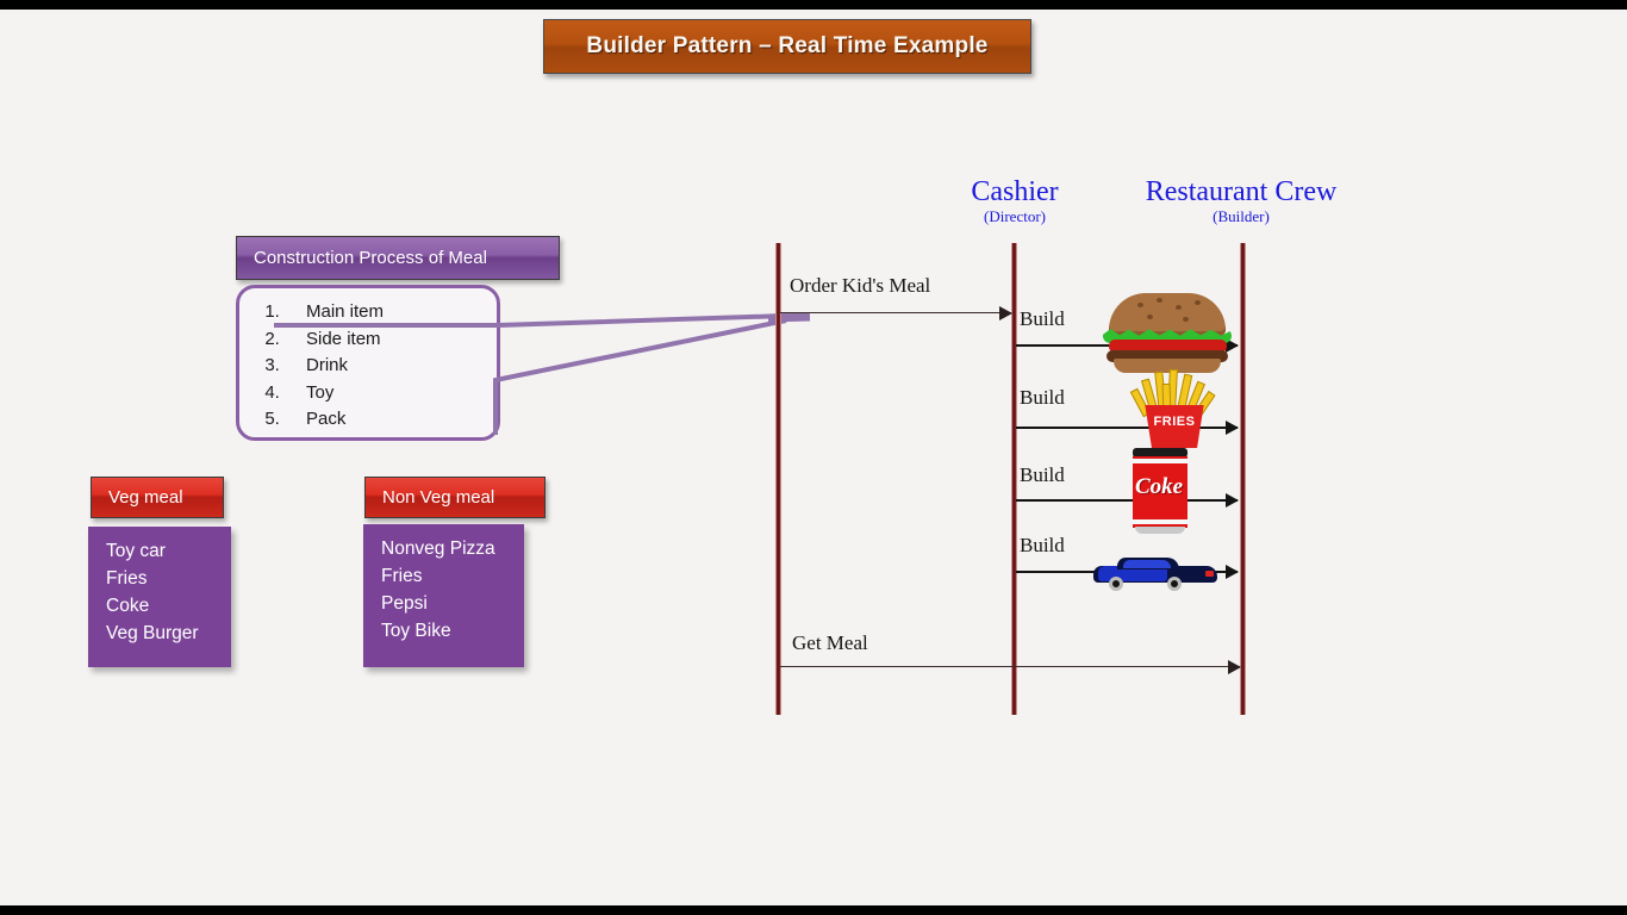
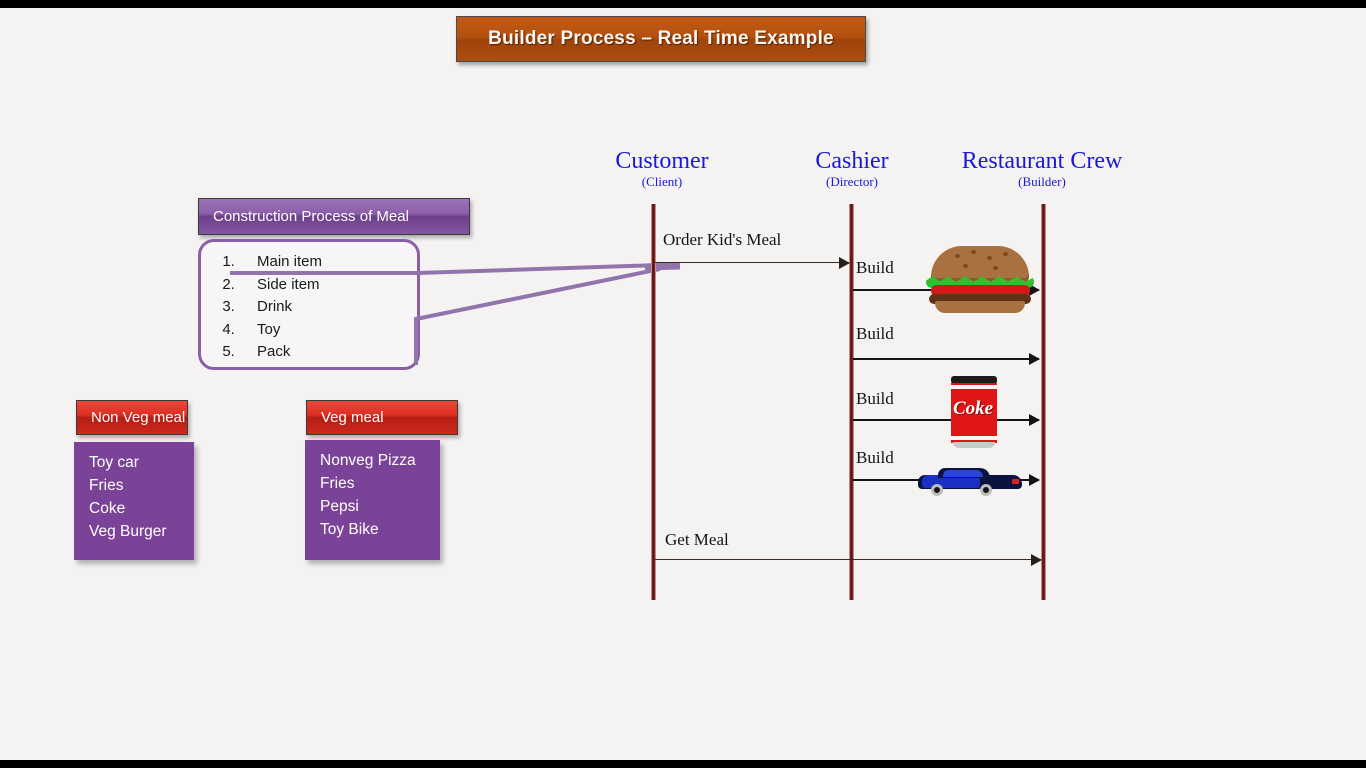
- Builder Pattern – Real Time Example
+ Builder Process – Real Time Example
  Construction Process of Meal
  Main item
  Side item
  Drink
  Toy
  Pack
- Veg meal
+ Non Veg meal
  Toy car
  Fries
  Coke
  Veg Burger
- Non Veg meal
+ Veg meal
  Nonveg Pizza
  Fries
  Pepsi
  Toy Bike
+ Customer
+ (Client)
  Cashier
  (Director)
  Restaurant Crew
  (Builder)
  Order Kid's Meal
  Build
  Build
  Build
  Build
  Get Meal
- FRIES
  Coke
